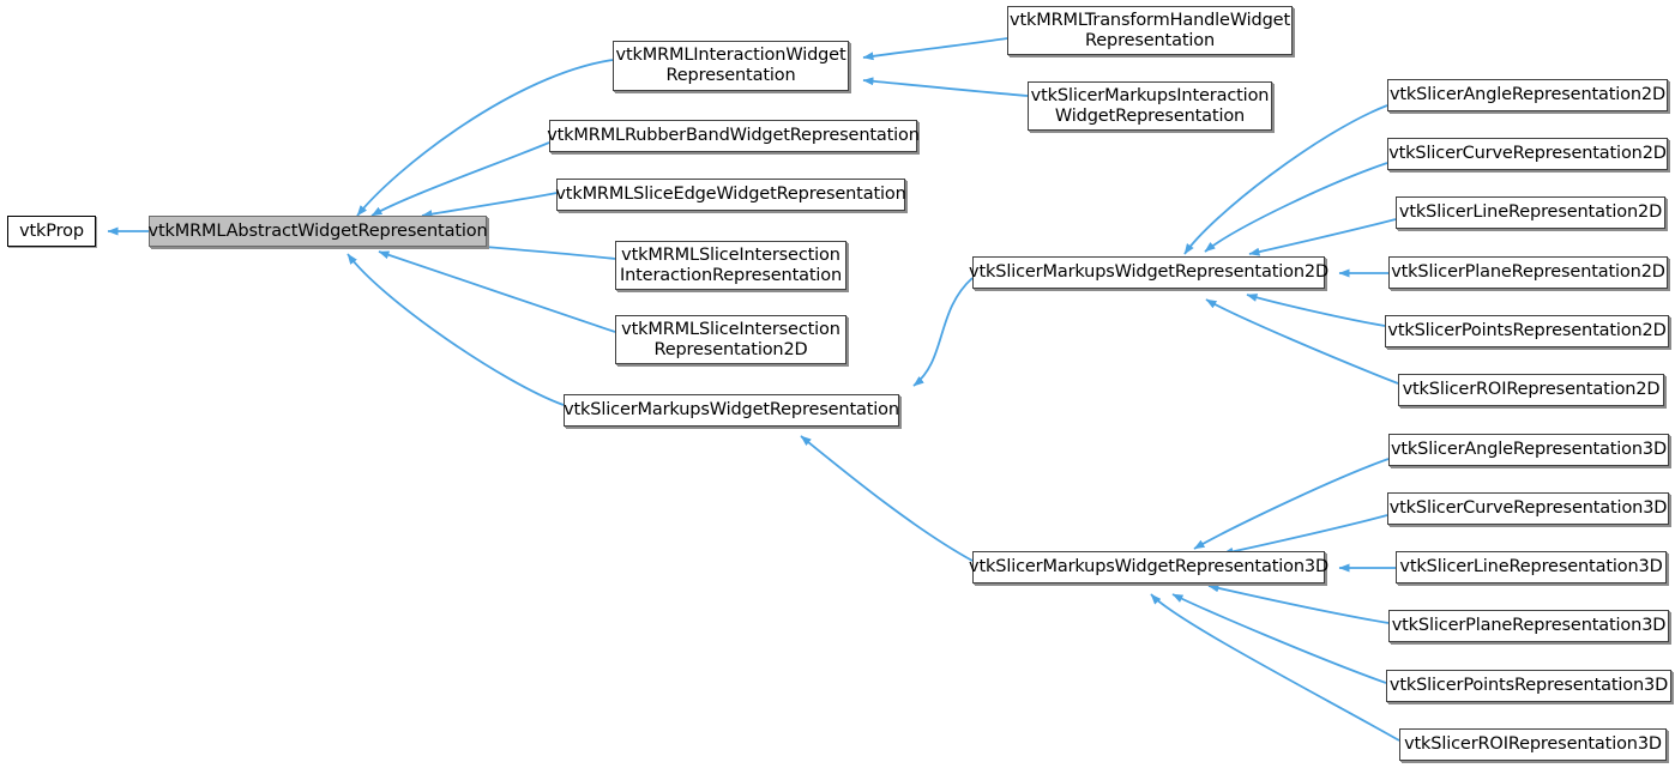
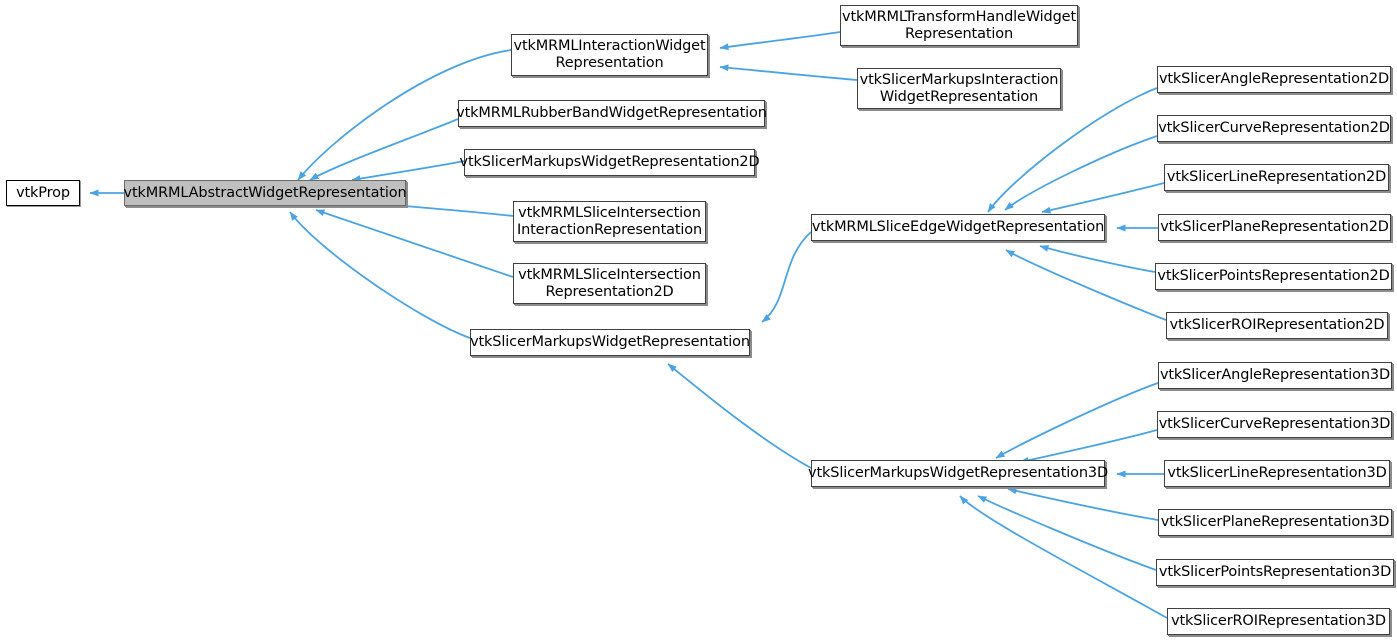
  vtkProp
  vtkMRMLAbstractWidgetRepresentation
  vtkMRMLInteractionWidget
  Representation
  vtkMRMLRubberBandWidgetRepresentation
- vtkMRMLSliceEdgeWidgetRepresentation
+ vtkSlicerMarkupsWidgetRepresentation2D
  vtkMRMLSliceIntersection
  InteractionRepresentation
  vtkMRMLSliceIntersection
  Representation2D
  vtkSlicerMarkupsWidgetRepresentation
  vtkMRMLTransformHandleWidget
  Representation
  vtkSlicerMarkupsInteraction
  WidgetRepresentation
- vtkSlicerMarkupsWidgetRepresentation2D
+ vtkMRMLSliceEdgeWidgetRepresentation
  vtkSlicerMarkupsWidgetRepresentation3D
  vtkSlicerAngleRepresentation2D
  vtkSlicerCurveRepresentation2D
  vtkSlicerLineRepresentation2D
  vtkSlicerPlaneRepresentation2D
  vtkSlicerPointsRepresentation2D
  vtkSlicerROIRepresentation2D
  vtkSlicerAngleRepresentation3D
  vtkSlicerCurveRepresentation3D
  vtkSlicerLineRepresentation3D
  vtkSlicerPlaneRepresentation3D
  vtkSlicerPointsRepresentation3D
  vtkSlicerROIRepresentation3D
